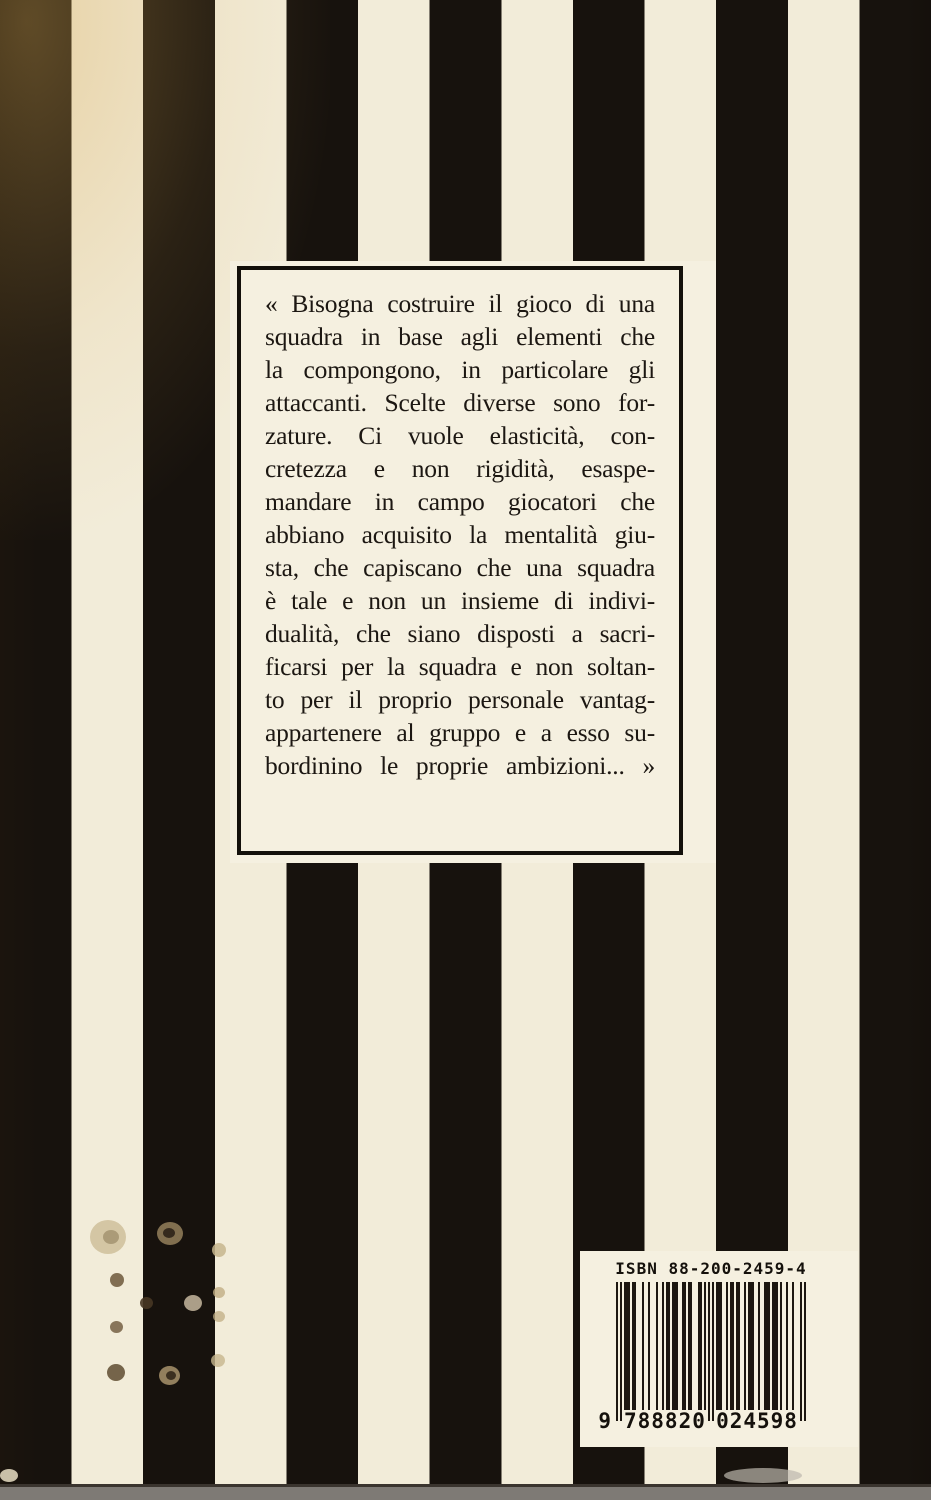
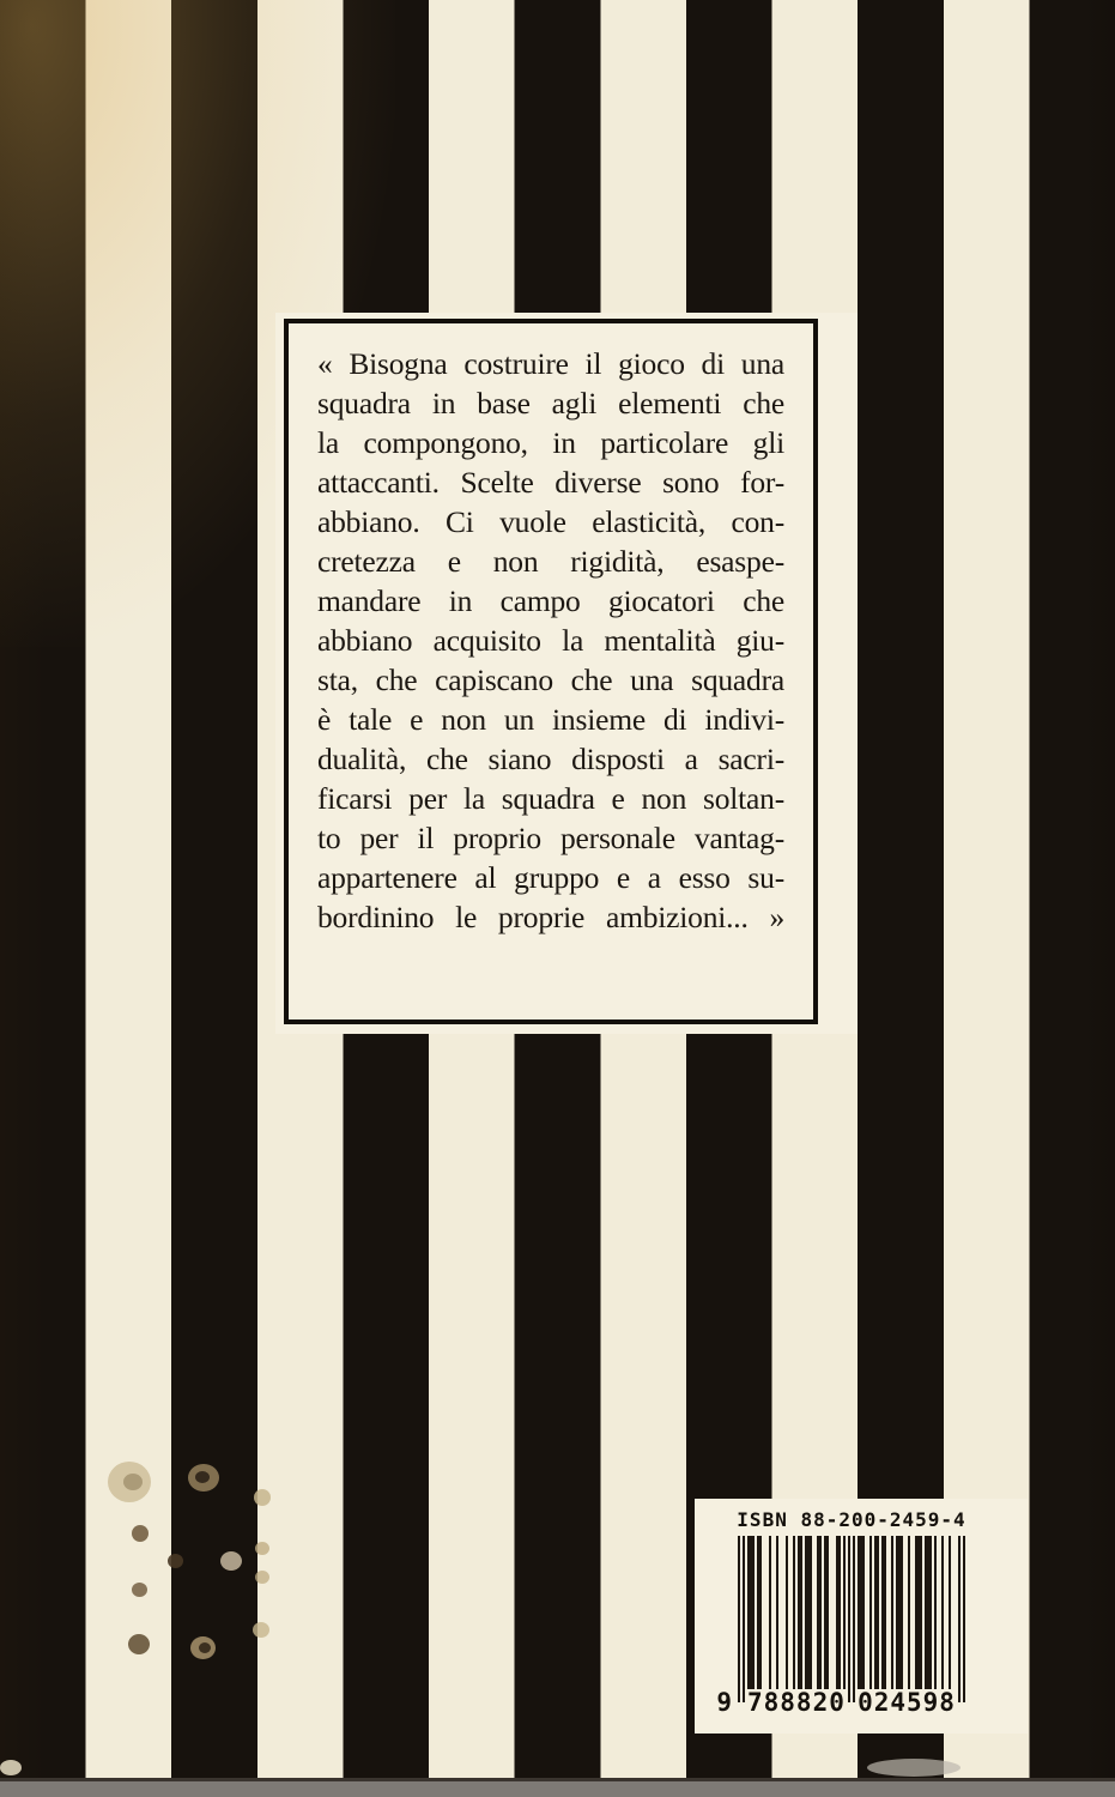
  « Bisogna costruire il gioco di una
  squadra in base agli elementi che
  la compongono, in particolare gli
  attaccanti. Scelte diverse sono for-
- zature. Ci vuole elasticità, con-
+ abbiano. Ci vuole elasticità, con-
  cretezza e non rigidità, esaspe-
  mandare in campo giocatori che
  abbiano acquisito la mentalità giu-
  sta, che capiscano che una squadra
  è tale e non un insieme di indivi-
  dualità, che siano disposti a sacri-
  ficarsi per la squadra e non soltan-
  to per il proprio personale vantag-
  appartenere al gruppo e a esso su-
  bordinino le proprie ambizioni... »
  ISBN 88-200-2459-4
  9
  788820
  024598
